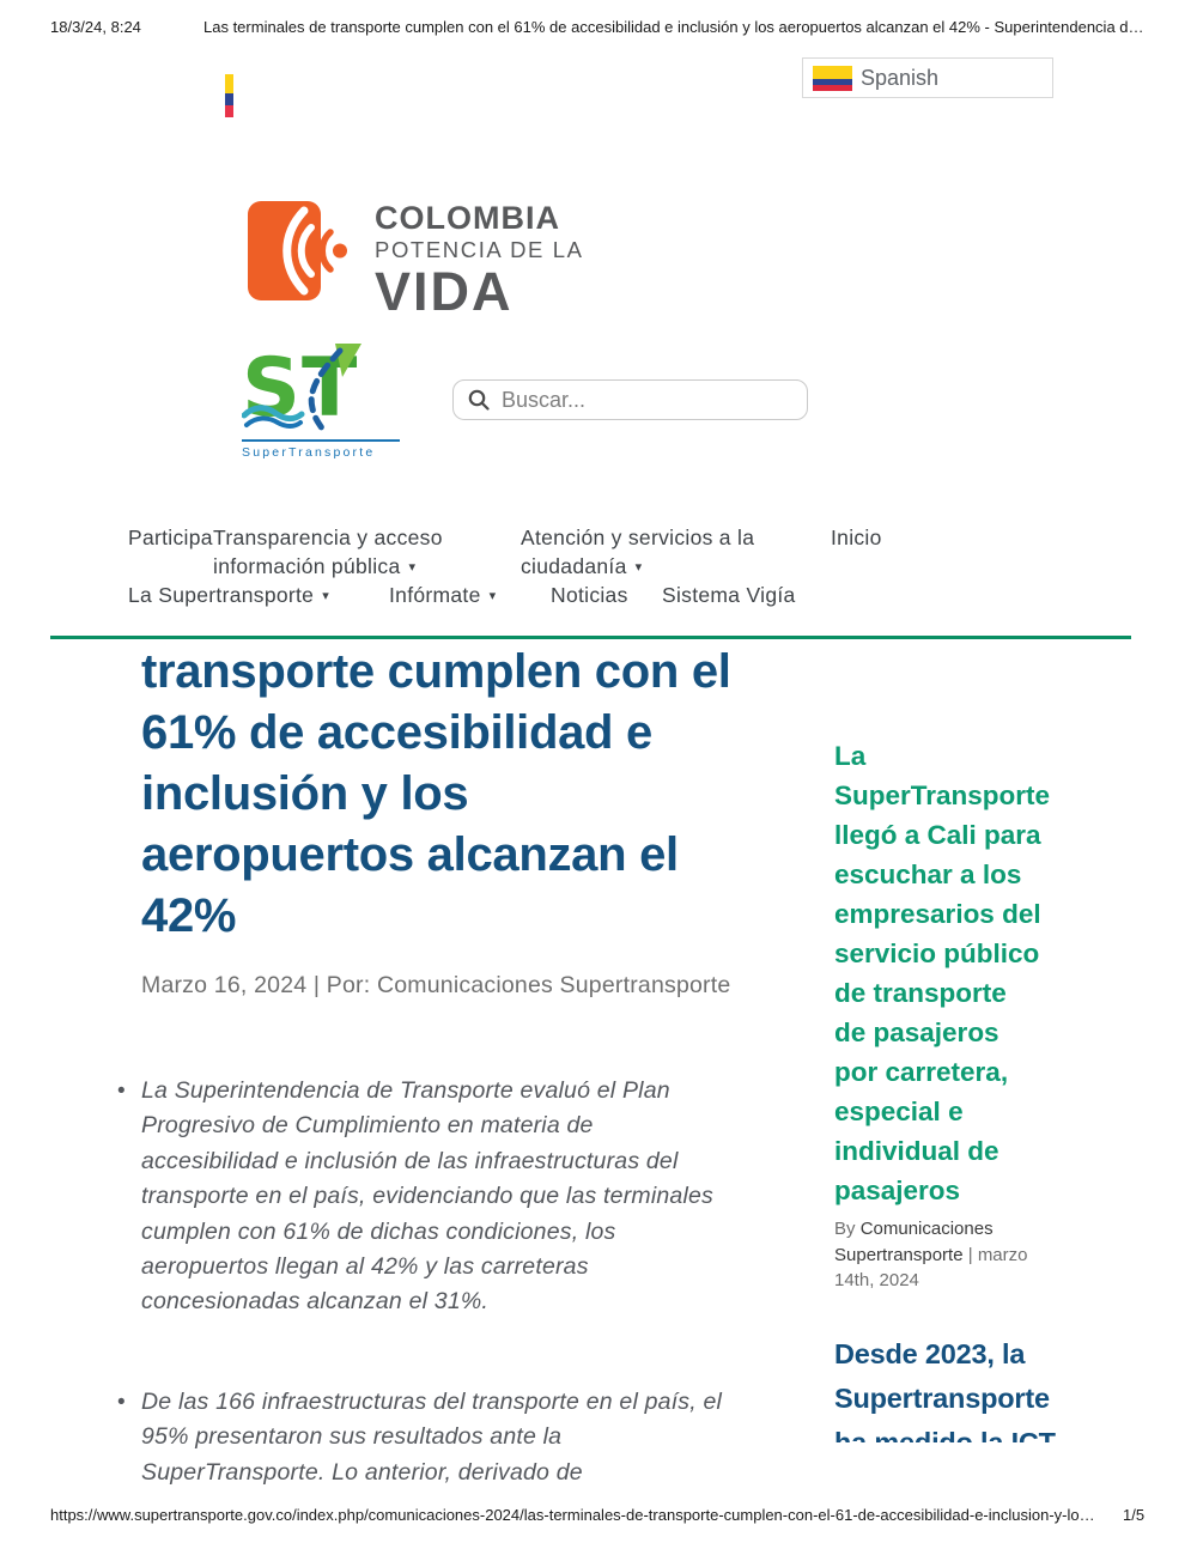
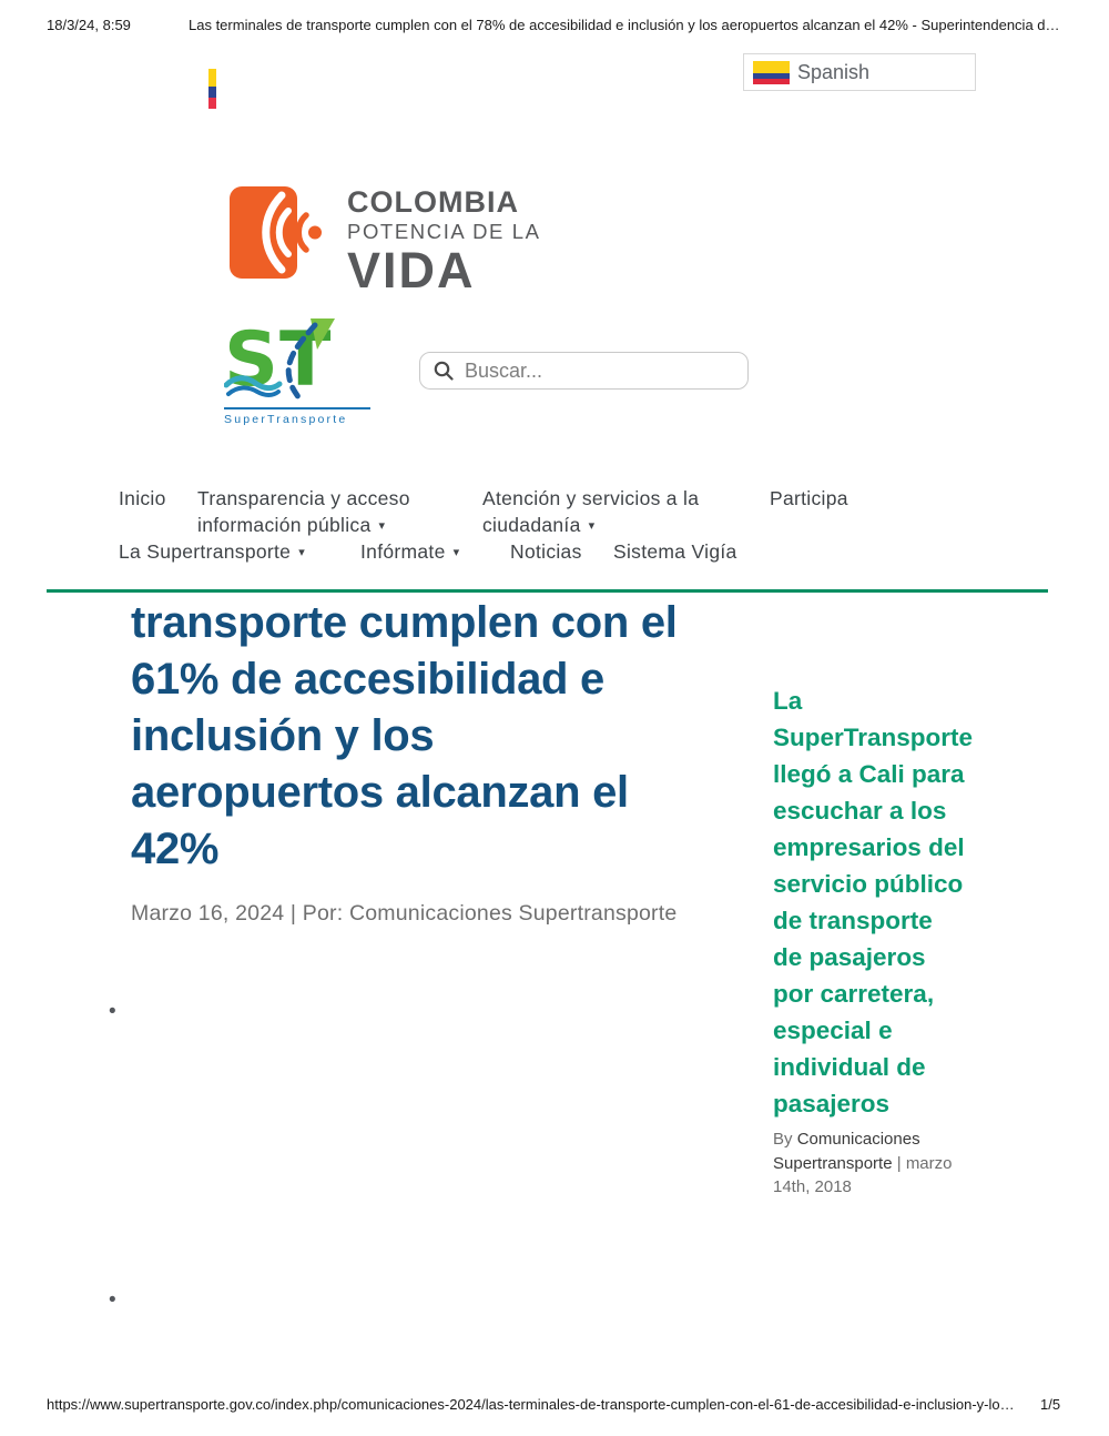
- 18/3/24, 8:24
+ 18/3/24, 8:59
- Las terminales de transporte cumplen con el 61% de accesibilidad e inclusión y los aeropuertos alcanzan el 42% - Superintendencia d…
+ Las terminales de transporte cumplen con el 78% de accesibilidad e inclusión y los aeropuertos alcanzan el 42% - Superintendencia d…
  Spanish
  COLOMBIA
  POTENCIA DE LA
  VIDA
  S
  T
  SuperTransporte
  Buscar...
- Participa
+ Inicio
  Transparencia y acceso
  información pública ▾
  Atención y servicios a la
  ciudadanía ▾
- Inicio
+ Participa
  La Supertransporte ▾
  Infórmate ▾
  Noticias
  Sistema Vigía
  transporte cumplen con el
  61% de accesibilidad e
  inclusión y los
  aeropuertos alcanzan el
  42%
  Marzo 16, 2024 | Por: Comunicaciones Supertransporte
  •
- La Superintendencia de Transporte evaluó el Plan
- Progresivo de Cumplimiento en materia de
- accesibilidad e inclusión de las infraestructuras del
- transporte en el país, evidenciando que las terminales
- cumplen con 61% de dichas condiciones, los
- aeropuertos llegan al 42% y las carreteras
- concesionadas alcanzan el 31%.
  •
- De las 166 infraestructuras del transporte en el país, el
- 95% presentaron sus resultados ante la
- SuperTransporte. Lo anterior, derivado de
  La
  SuperTransporte
  llegó a Cali para
  escuchar a los
  empresarios del
  servicio público
  de transporte
  de pasajeros
  por carretera,
  especial e
  individual de
  pasajeros
- By Comunicaciones Supertransporte | marzo 14th, 2024
+ By Comunicaciones Supertransporte | marzo 14th, 2018
- Desde 2023, la
- Supertransporte
  https://www.supertransporte.gov.co/index.php/comunicaciones-2024/las-terminales-de-transporte-cumplen-con-el-61-de-accesibilidad-e-inclusion-y-lo…
  1/5
